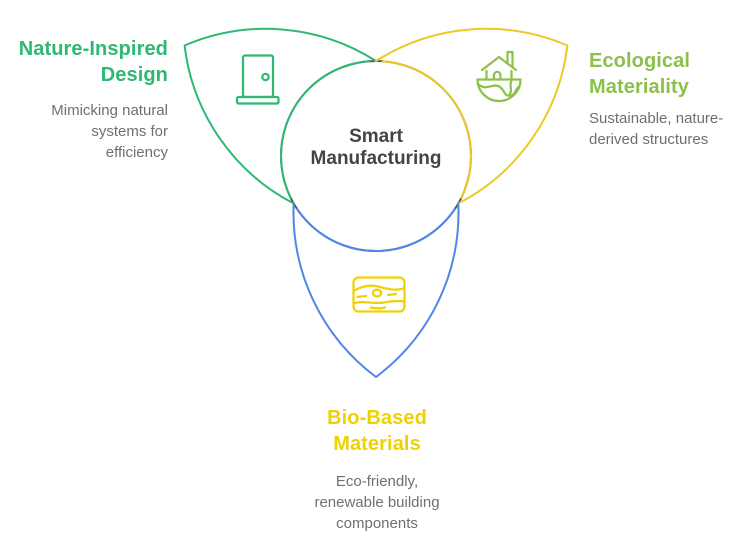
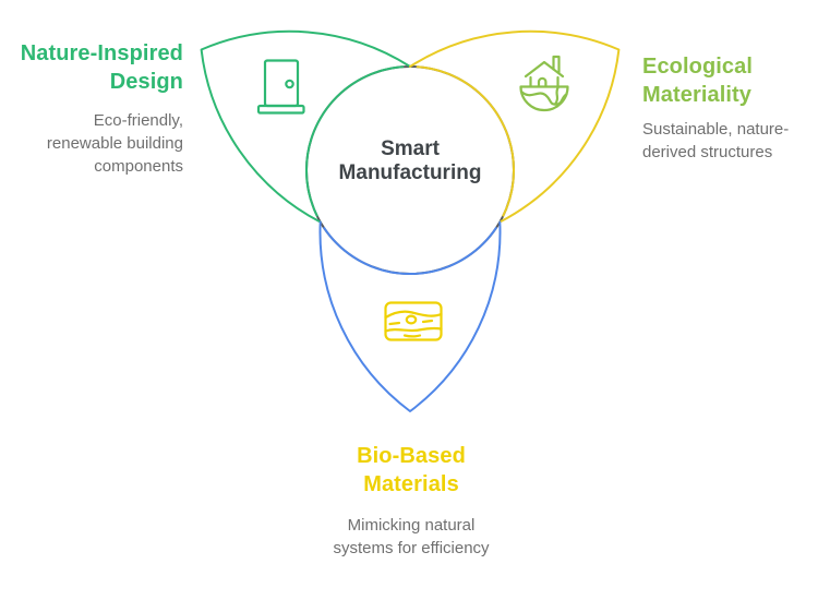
  Smart Manufacturing
  Nature-Inspired Design
- Mimicking natural systems for efficiency
+ Eco-friendly, renewable building components
  Ecological Materiality
  Sustainable, nature-derived structures
  Bio-Based Materials
- Eco-friendly, renewable building components
+ Mimicking natural systems for efficiency
